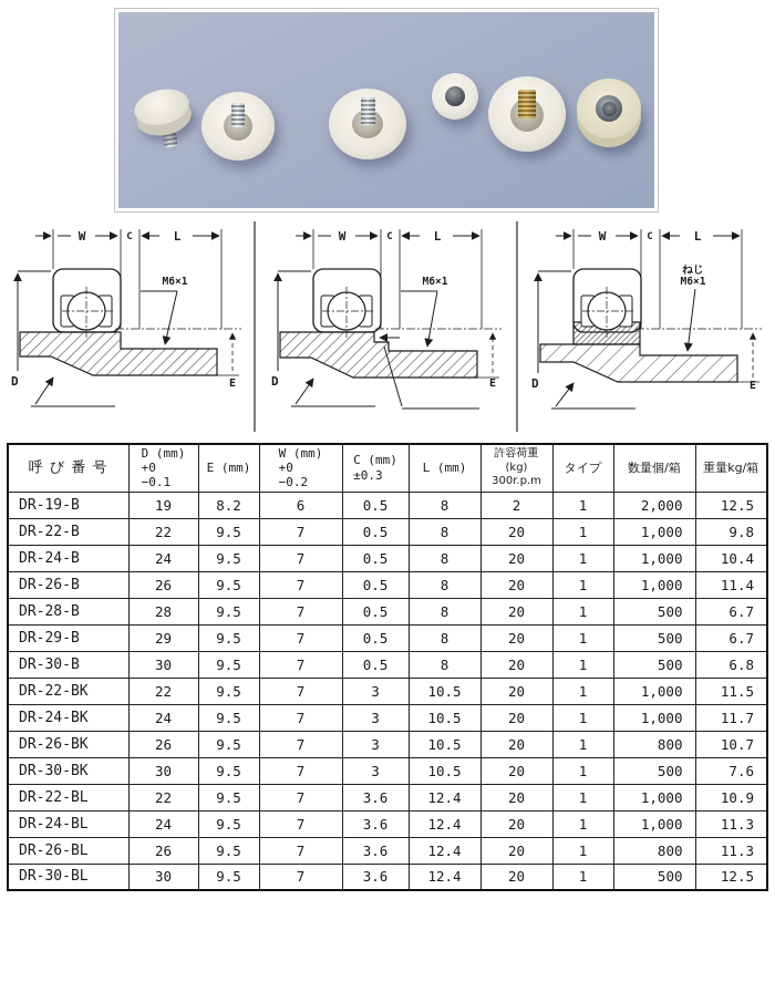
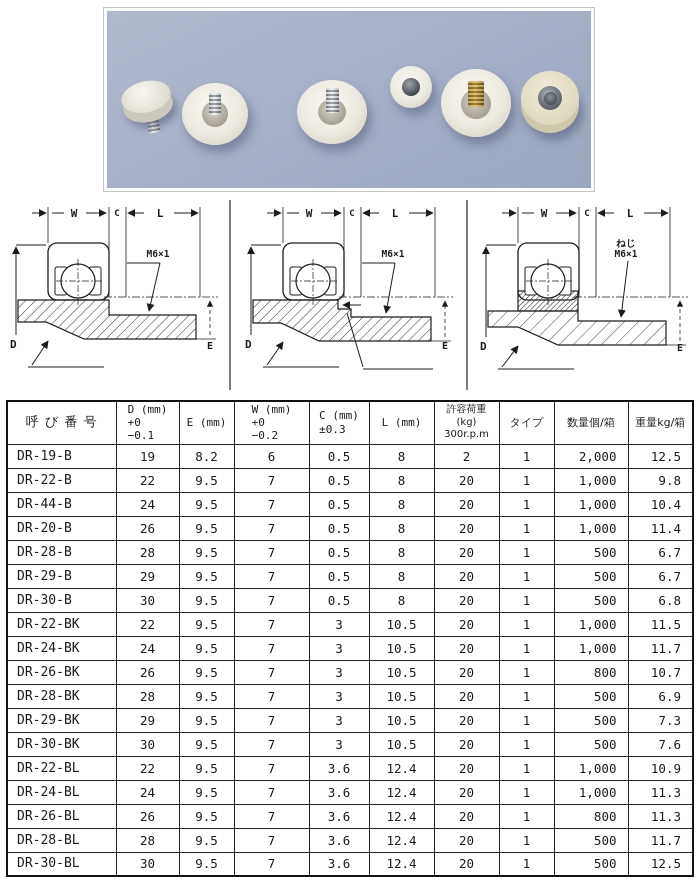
  W
  C
  L
  M6×1
  D
  E
  W
  C
  L
  M6×1
  D
  E
  W
  C
  L
  ねじ
  M6×1
  D
  E
  呼 び 番 号	D (mm)+0−0.1	E (mm)	W (mm)+0−0.2	C (mm)±0.3	L (mm)	許容荷重(kg)300r.p.m	タイプ	数量個/箱	重量kg/箱
  DR-19-B	19	8.2	6	0.5	8	2	1	2,000	12.5
  DR-22-B	22	9.5	7	0.5	8	20	1	1,000	9.8
- DR-24-B	24	9.5	7	0.5	8	20	1	1,000	10.4
+ DR-44-B	24	9.5	7	0.5	8	20	1	1,000	10.4
- DR-26-B	26	9.5	7	0.5	8	20	1	1,000	11.4
+ DR-20-B	26	9.5	7	0.5	8	20	1	1,000	11.4
  DR-28-B	28	9.5	7	0.5	8	20	1	500	6.7
  DR-29-B	29	9.5	7	0.5	8	20	1	500	6.7
  DR-30-B	30	9.5	7	0.5	8	20	1	500	6.8
  DR-22-BK	22	9.5	7	3	10.5	20	1	1,000	11.5
  DR-24-BK	24	9.5	7	3	10.5	20	1	1,000	11.7
  DR-26-BK	26	9.5	7	3	10.5	20	1	800	10.7
+ DR-28-BK	28	9.5	7	3	10.5	20	1	500	6.9
+ DR-29-BK	29	9.5	7	3	10.5	20	1	500	7.3
  DR-30-BK	30	9.5	7	3	10.5	20	1	500	7.6
  DR-22-BL	22	9.5	7	3.6	12.4	20	1	1,000	10.9
  DR-24-BL	24	9.5	7	3.6	12.4	20	1	1,000	11.3
  DR-26-BL	26	9.5	7	3.6	12.4	20	1	800	11.3
+ DR-28-BL	28	9.5	7	3.6	12.4	20	1	500	11.7
  DR-30-BL	30	9.5	7	3.6	12.4	20	1	500	12.5
